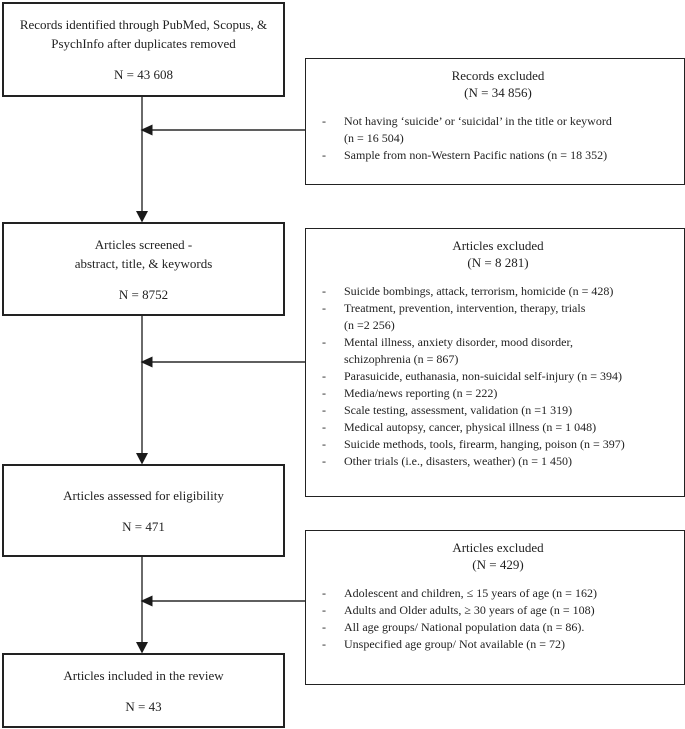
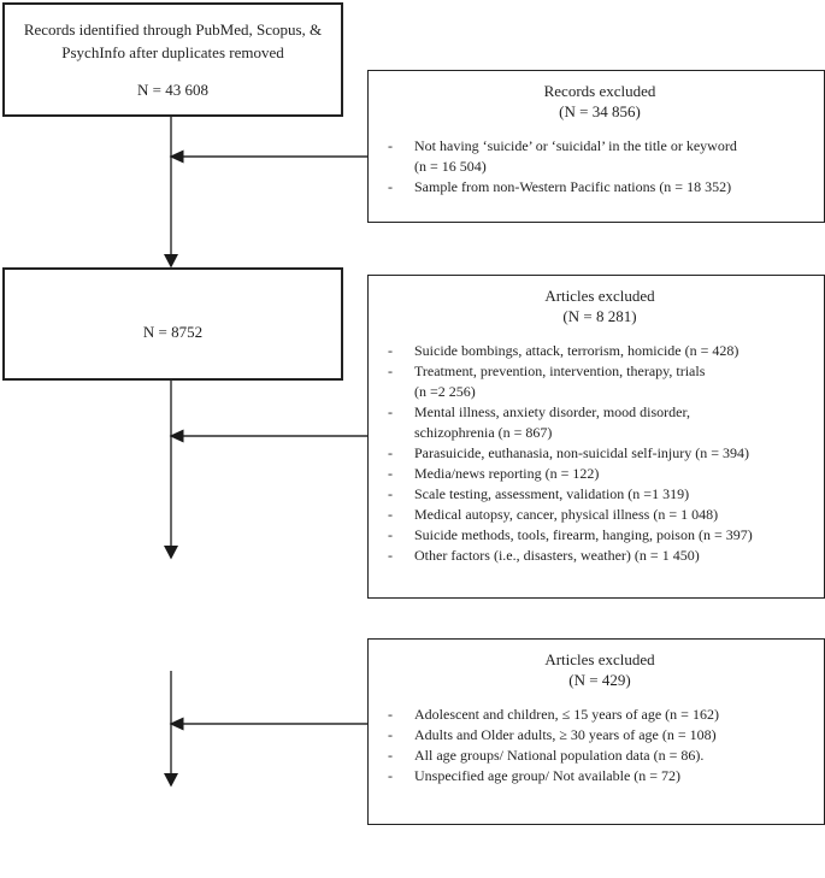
  Records identified through PubMed, Scopus, &
  PsychInfo after duplicates removed
  N = 43 608
- Articles screened -
- abstract, title, & keywords
  N = 8752
- Articles assessed for eligibility
- N = 471
- Articles included in the review
- N = 43
  Records excluded
  (N = 34 856)
  -
  Not having ‘suicide’ or ‘suicidal’ in the title or keyword
  (n = 16 504)
  -
  Sample from non-Western Pacific nations (n = 18 352)
  Articles excluded
  (N = 8 281)
  -
  Suicide bombings, attack, terrorism, homicide (n = 428)
  -
  Treatment, prevention, intervention, therapy, trials
  (n =2 256)
  -
  Mental illness, anxiety disorder, mood disorder,
  schizophrenia (n = 867)
  -
  Parasuicide, euthanasia, non-suicidal self-injury (n = 394)
  -
- Media/news reporting (n = 222)
+ Media/news reporting (n = 122)
  -
  Scale testing, assessment, validation (n =1 319)
  -
  Medical autopsy, cancer, physical illness (n = 1 048)
  -
  Suicide methods, tools, firearm, hanging, poison (n = 397)
  -
- Other trials (i.e., disasters, weather) (n = 1 450)
+ Other factors (i.e., disasters, weather) (n = 1 450)
  Articles excluded
  (N = 429)
  -
  Adolescent and children, ≤ 15 years of age (n = 162)
  -
  Adults and Older adults, ≥ 30 years of age (n = 108)
  -
  All age groups/ National population data (n = 86).
  -
  Unspecified age group/ Not available (n = 72)
